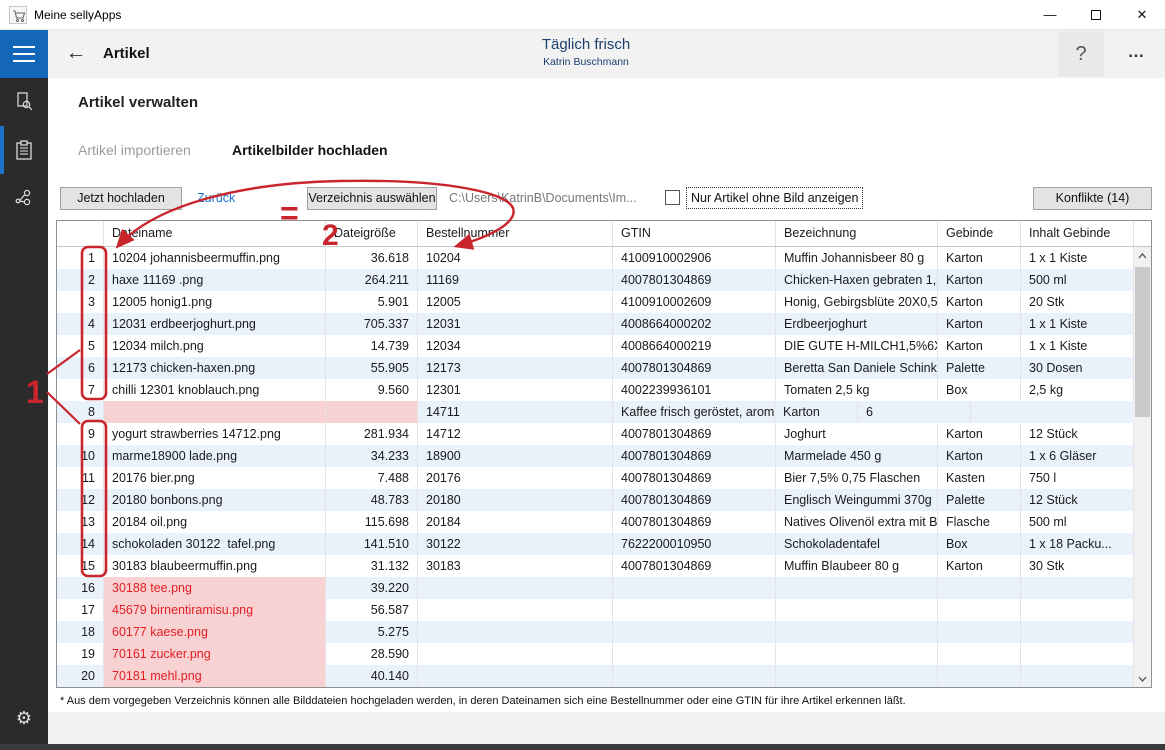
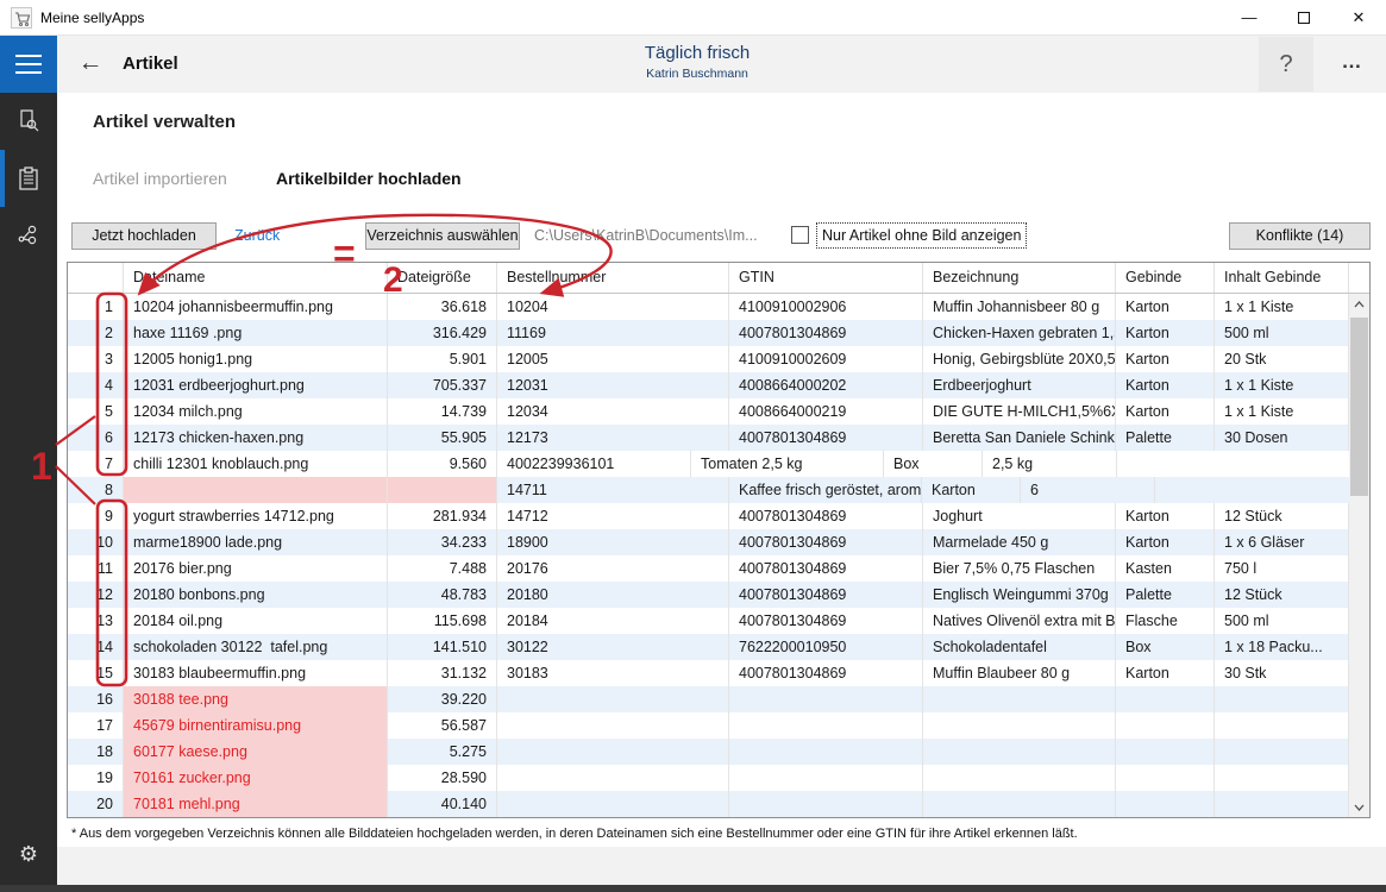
  Meine sellyApps
  —
  ✕
  ←
  Artikel
  Täglich frisch
  Katrin Buschmann
  ?
  …
  ⚙
  Artikel verwalten
  Artikel importieren
  Artikelbilder hochladen
  Jetzt hochladen
  Zrück
  Verzeichnis auswählen
  C:\UsersKatrinB\Documents\Im...
  Nur Artikel ohne Bild anzeigen
  Konflikte (14)
  Dateiname
  Dateigröße
  Bestellnumer
  GTIN
  Bezeichnung
  Gebinde
  Inhalt Gebinde
  1
  10204 johannisbeermuffin.png
  36.618
  10204
  4100910002906
  Muffin Johannisbeer 80 g
  Karton
  1 x 1 Kiste
  2
  haxe 11169 .png
- 264.211
+ 316.429
  11169
  4007801304869
  Chicken-Haxen gebraten 1,
  Karton
  500 ml
  3
  12005 honig1.png
  5.901
  12005
  4100910002609
  Honig, Gebirgsblüte 20X0,5
  Karton
  20 Stk
  4
  12031 erdbeerjoghurt.png
  705.337
  12031
  4008664000202
  Erdbeerjoghurt
  Karton
  1 x 1 Kiste
  5
  12034 milch.png
  14.739
  12034
  4008664000219
  DIE GUTE H-MILCH1,5%6
  Karton
  1 x 1 Kiste
  6
  12173 chicken-haxen.png
  55.905
  12173
  4007801304869
  Beretta San Daniele Schink
  Palette
  30 Dosen
  7
  chilli 12301 knoblauch.png
  9.560
- 12301
  4002239936101
  Tomaten 2,5 kg
  Box
  2,5 kg
  8
  14711
  Kaffee frisch geröstet, arom
  Karton
  6
  9
  yogurt strawberries 14712.png
  281.934
  14712
  4007801304869
  Joghurt
  Karton
  12 Stück
  10
  marme18900 lade.png
  34.233
  18900
  4007801304869
  Marmelade 450 g
  Karton
  1 x 6 Gläser
  11
  20176 bier.png
  7.488
  20176
  4007801304869
  Bier 7,5% 0,75 Flaschen
  Kasten
  750 l
  12
  20180 bonbons.png
  48.783
  20180
  4007801304869
  Englisch Weingummi 370g
  Palette
  12 Stück
  13
  20184 oil.png
  115.698
  20184
  4007801304869
  Natives Olivenöl extra mit B
  Flasche
  500 ml
  14
  schokoladen 30122 tafel.png
  141.510
  30122
  7622200010950
  Schokoladentafel
  Box
  1 x 18 Packu...
  15
  30183 blaubeermuffin.png
  31.132
  30183
  4007801304869
  Muffin Blaubeer 80 g
  Karton
  30 Stk
  16
  30188 tee.png
  39.220
  17
  45679 birnentiramisu.png
  56.587
  18
  60177 kaese.png
  5.275
  19
  70161 zucker.png
  28.590
  20
  70181 mehl.png
  40.140
  * Aus dem vorgegeben Verzeichnis können alle Bilddateien hochgeladen werden, in deren Dateinamen sich eine Bestellnummer oder eine GTIN für ihre Artikel erkennen läßt.
  1
  2
  =
